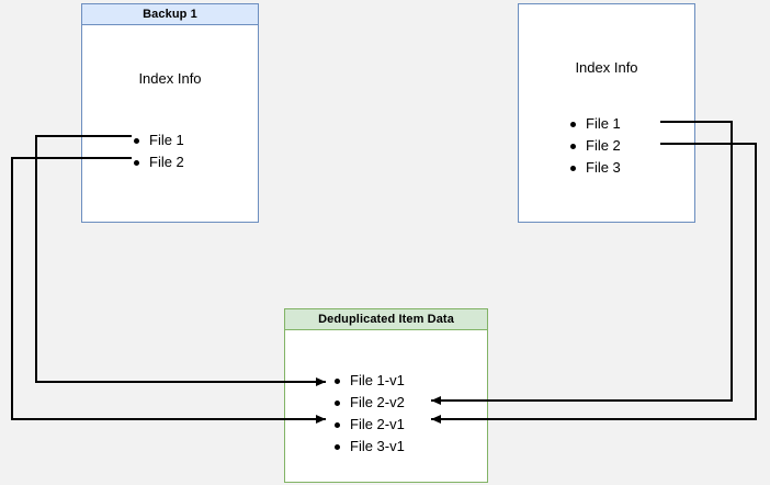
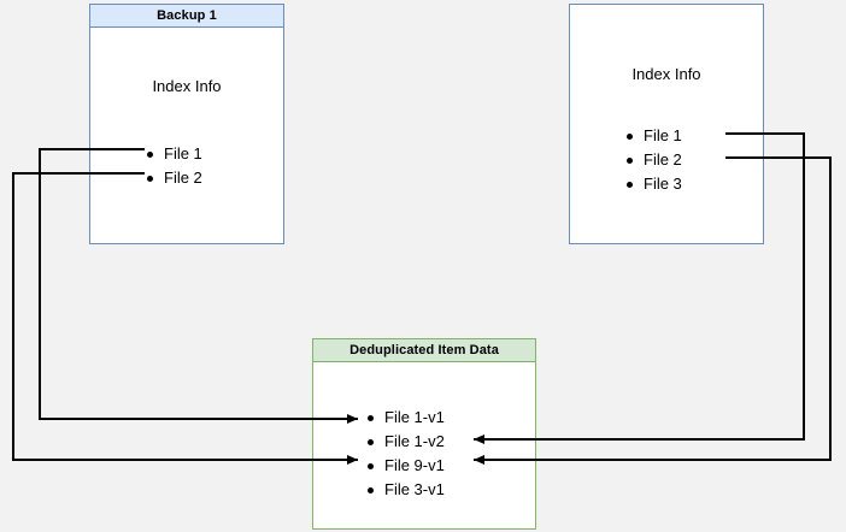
  Backup 1
  Index Info
  File 1
  File 2
  Index Info
  File 1
  File 2
  File 3
  Deduplicated Item Data
  File 1-v1
- File 2-v2
+ File 1-v2
- File 2-v1
+ File 9-v1
  File 3-v1
